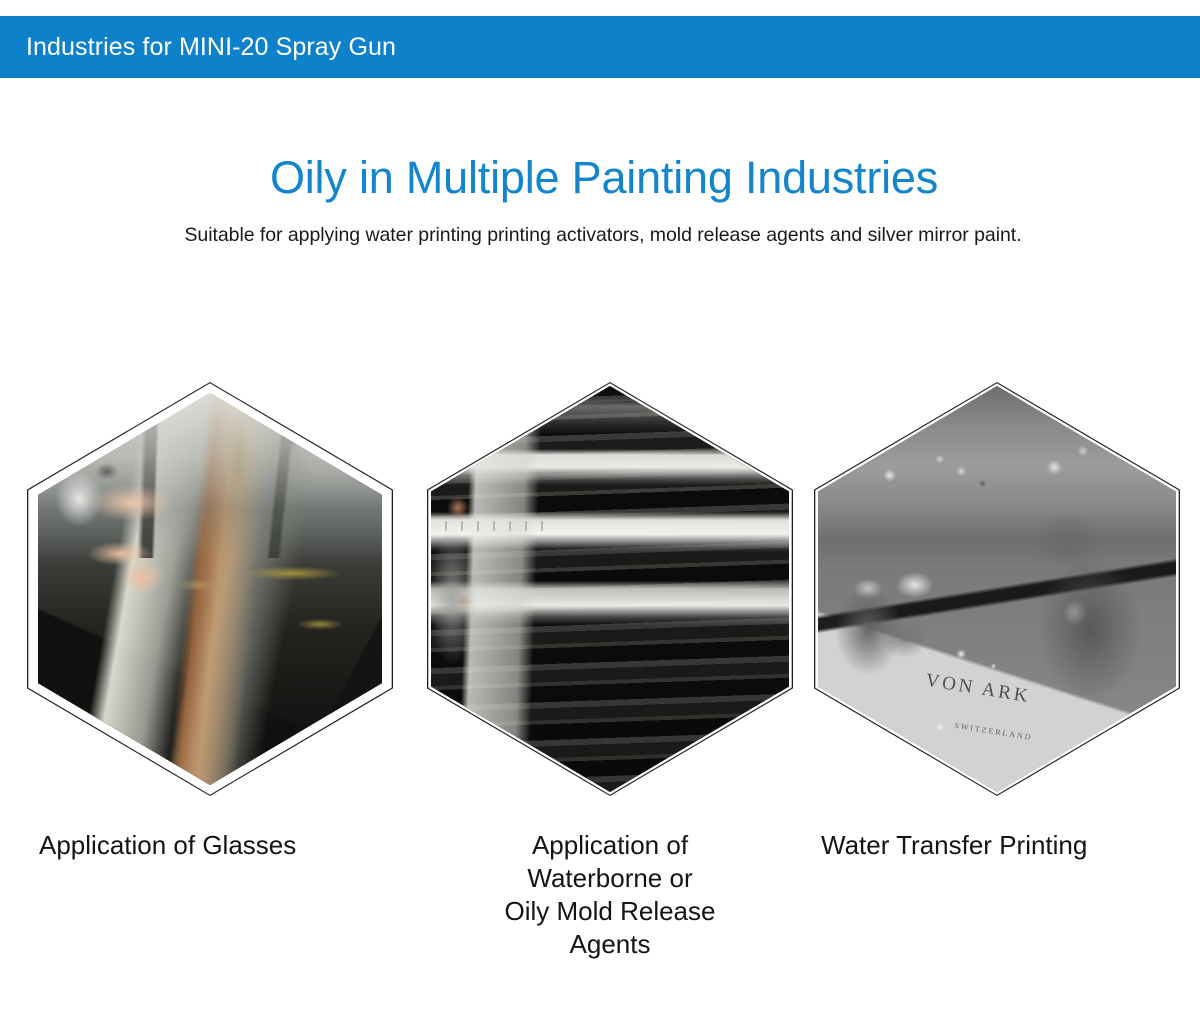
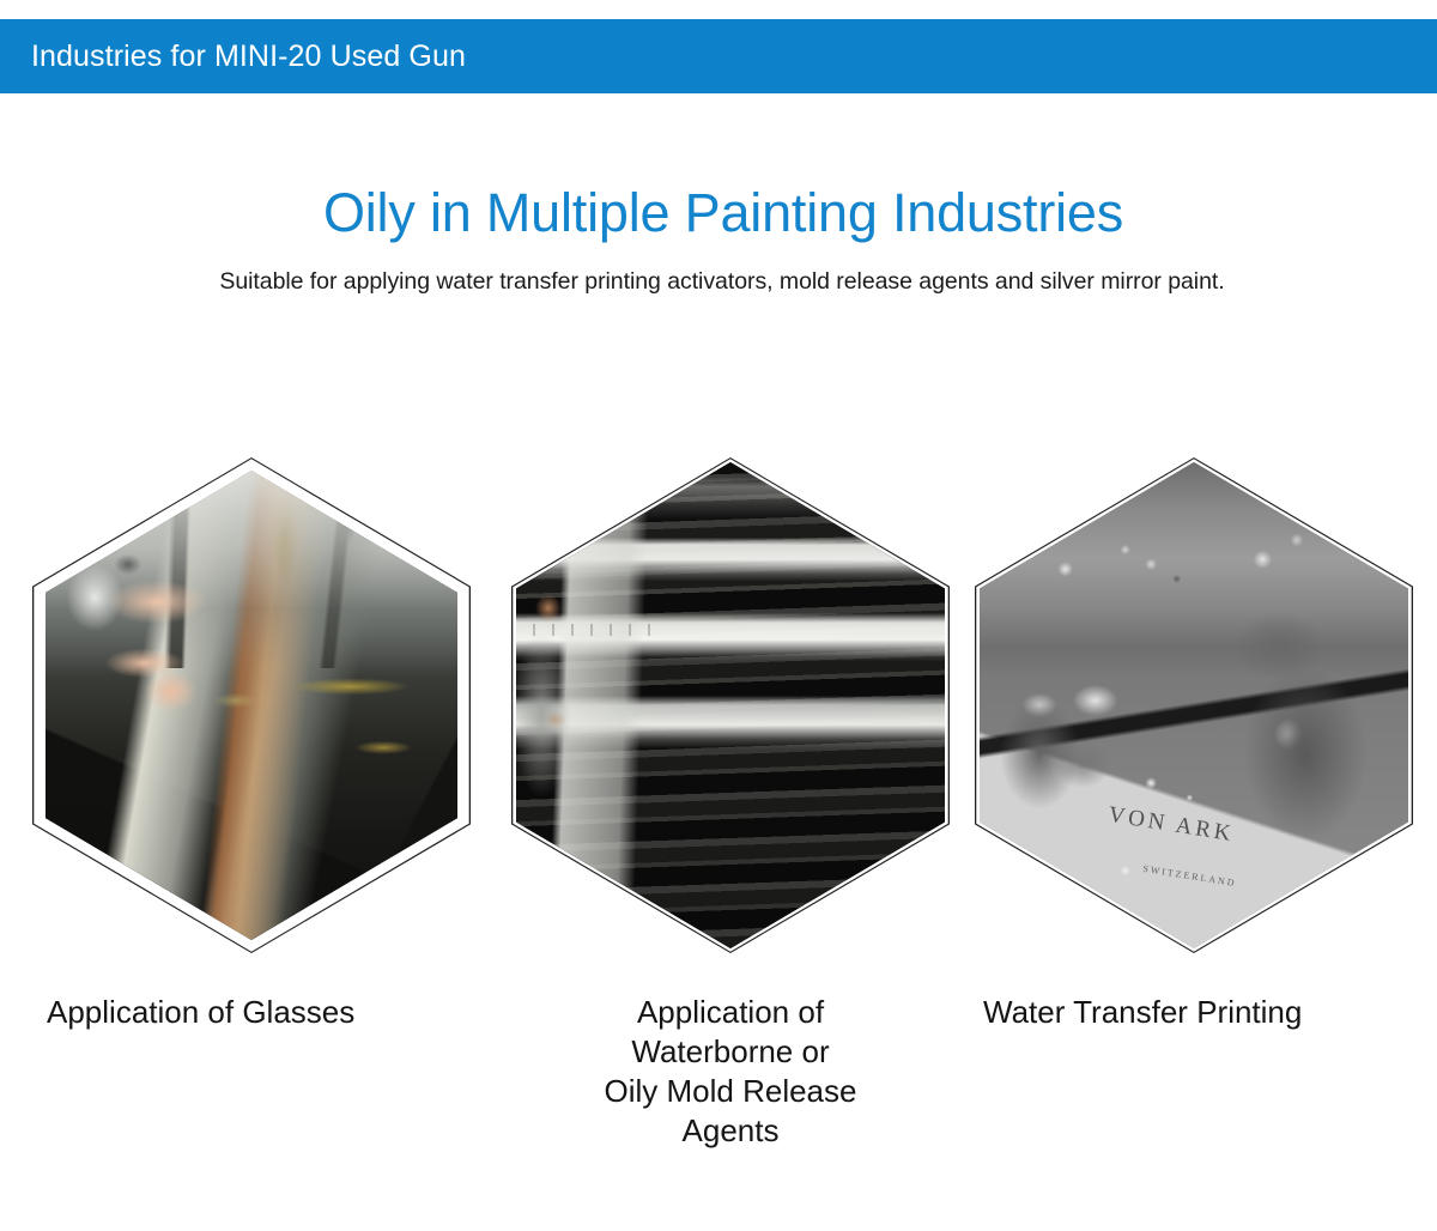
- Industries for MINI-20 Spray Gun
+ Industries for MINI-20 Used Gun
  Oily in Multiple Painting Industries
- Suitable for applying water printing printing activators, mold release agents and silver mirror paint.
+ Suitable for applying water transfer printing activators, mold release agents and silver mirror paint.
  Application of Glasses
  Application of
  Waterborne or
  Oily Mold Release
  Agents
  Water Transfer Printing
